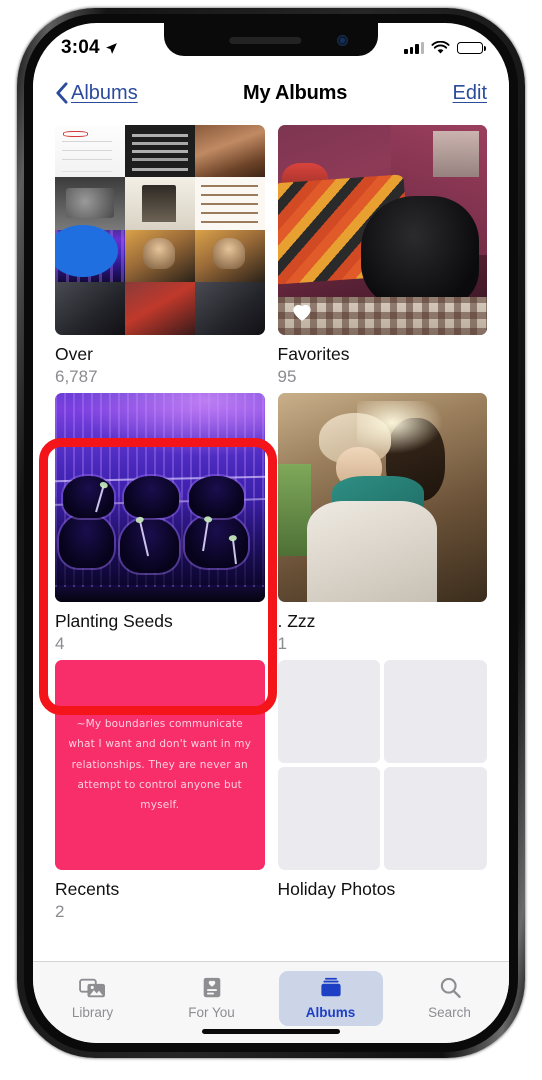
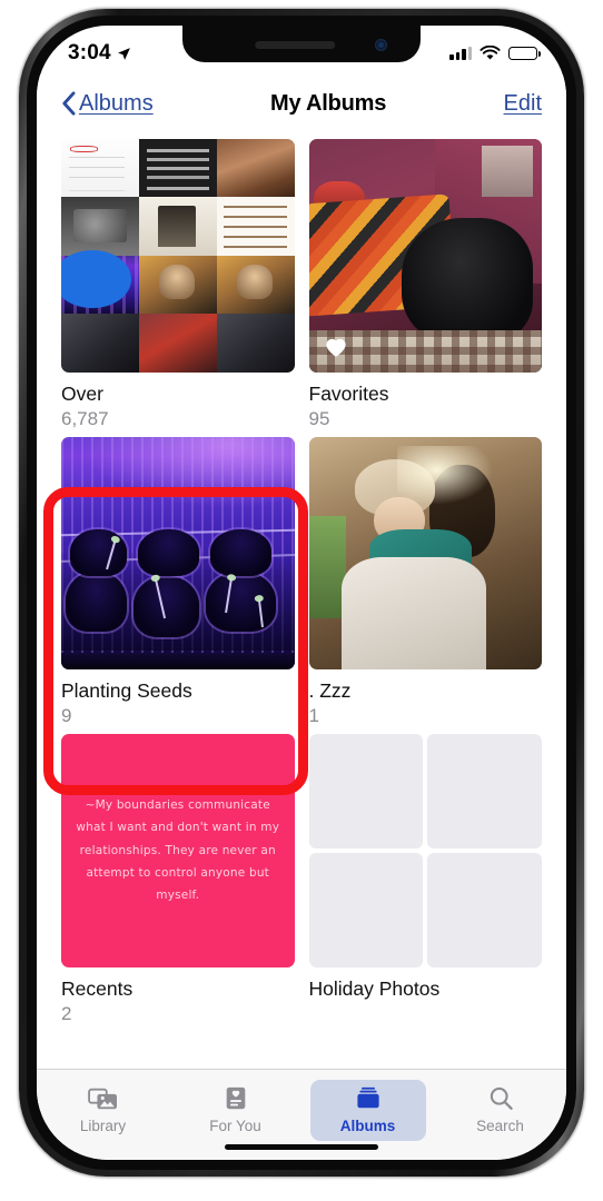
  3:04
  Albums
  My Albums
  Edit
  Over
  6,787
  Favorites
  95
  Planting Seeds
- 4
+ 9
  . Zzz
  1
  ~My boundaries communicate what I want and don't want in my relationships. They are never an attempt to control anyone but myself.
  Recents
  2
  Holiday Photos
  Library
  For You
  Albums
  Search
